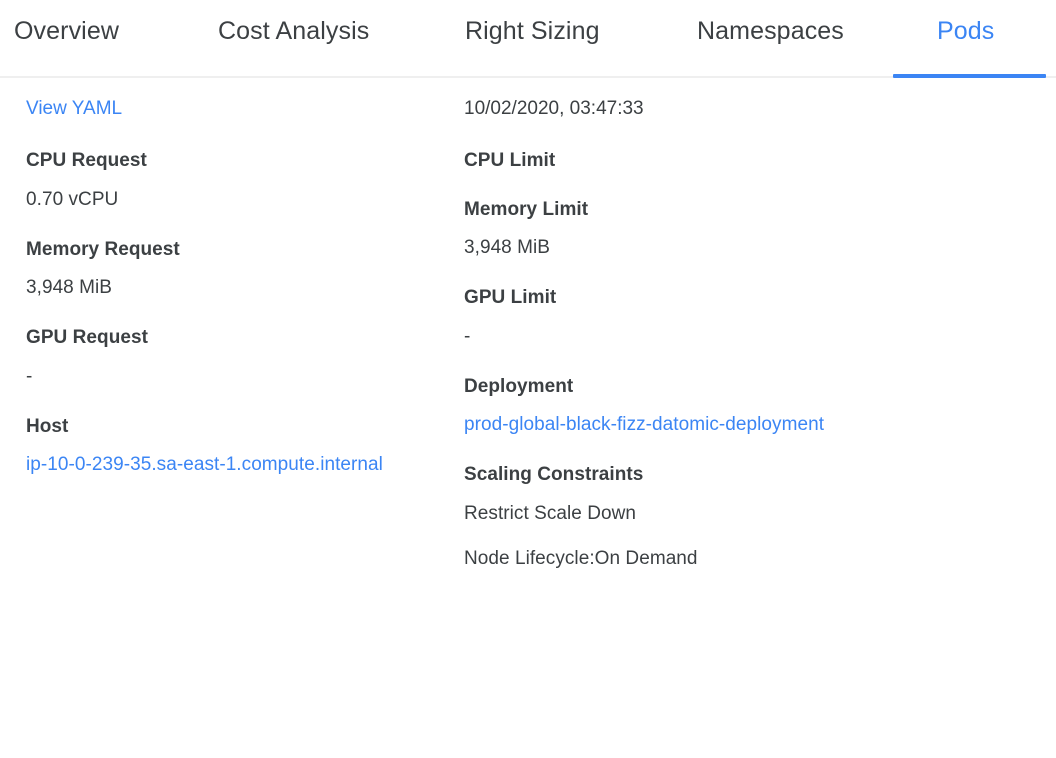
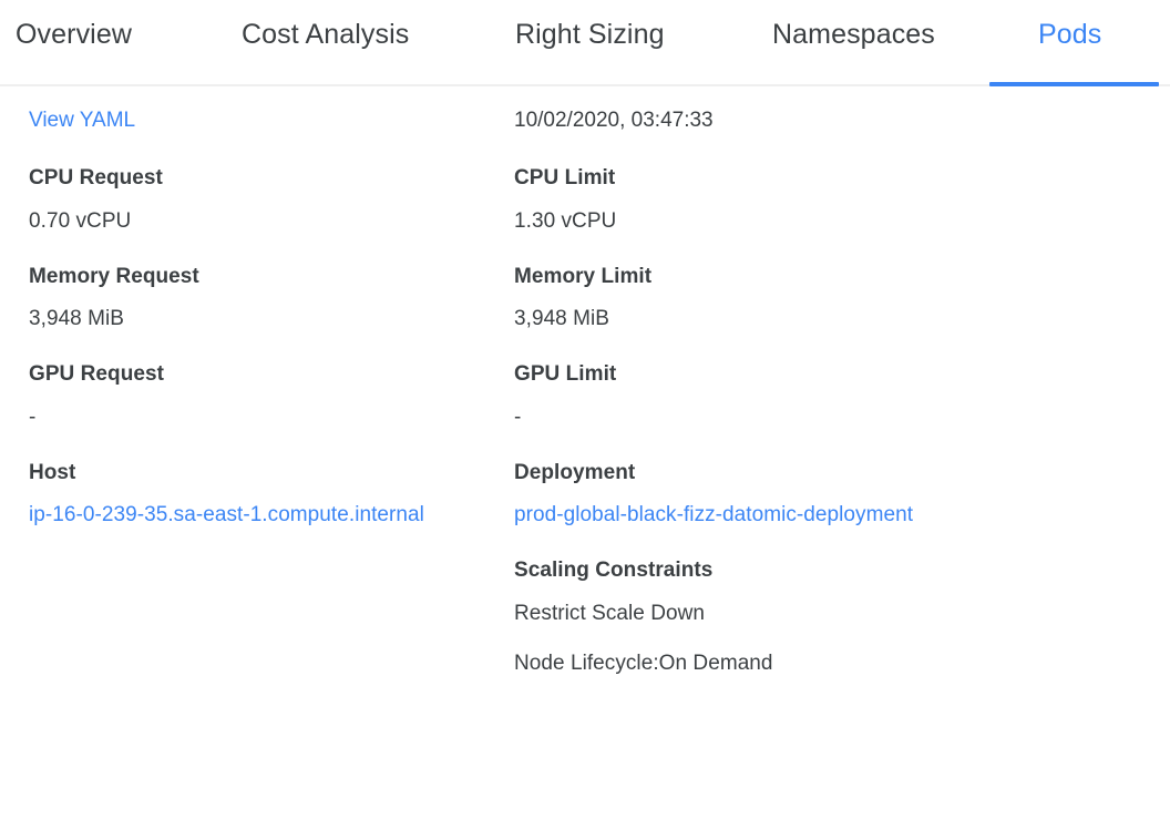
  Overview
  Cost Analysis
  Right Sizing
  Namespaces
  Pods
  View YAML
  CPU Request
  0.70 vCPU
  Memory Request
  3,948 MiB
  GPU Request
  -
  Host
- ip-10-0-239-35.sa-east-1.compute.internal
+ ip-16-0-239-35.sa-east-1.compute.internal
  10/02/2020, 03:47:33
  CPU Limit
+ 1.30 vCPU
  Memory Limit
  3,948 MiB
  GPU Limit
  -
  Deployment
  prod-global-black-fizz-datomic-deployment
  Scaling Constraints
  Restrict Scale Down
  Node Lifecycle:On Demand
